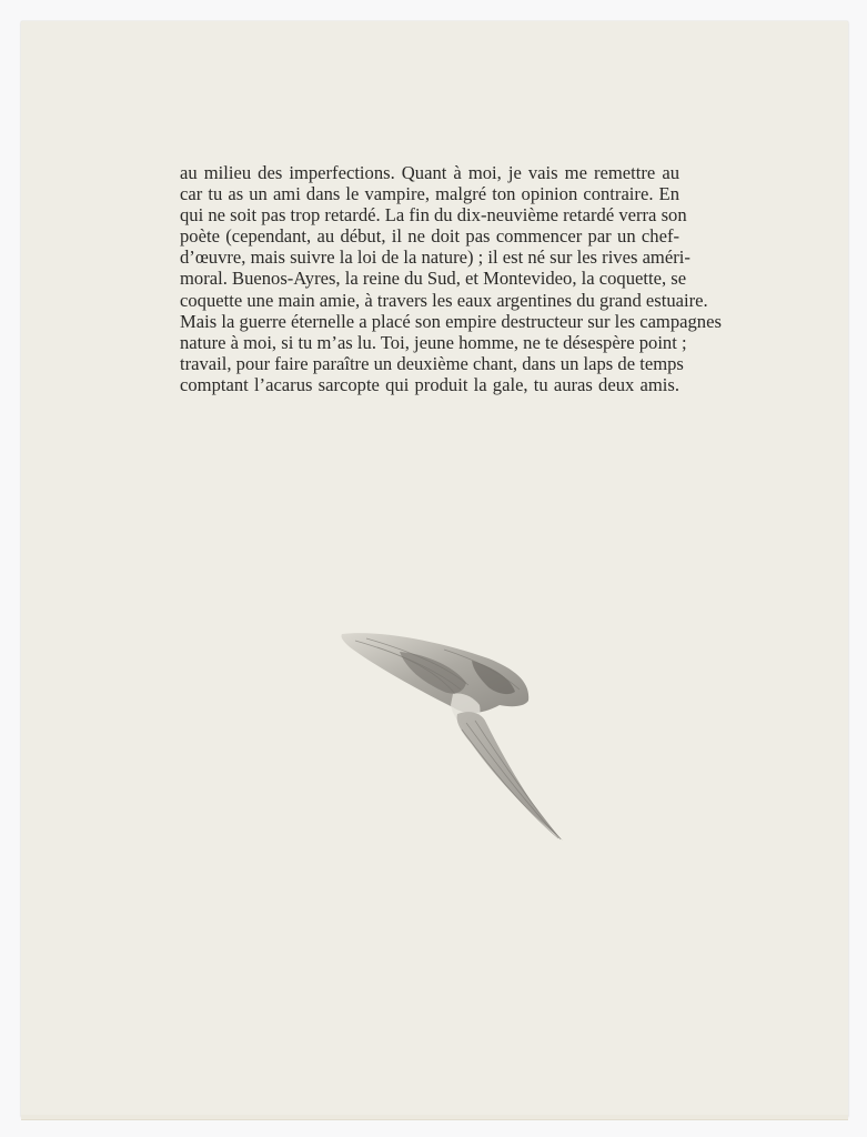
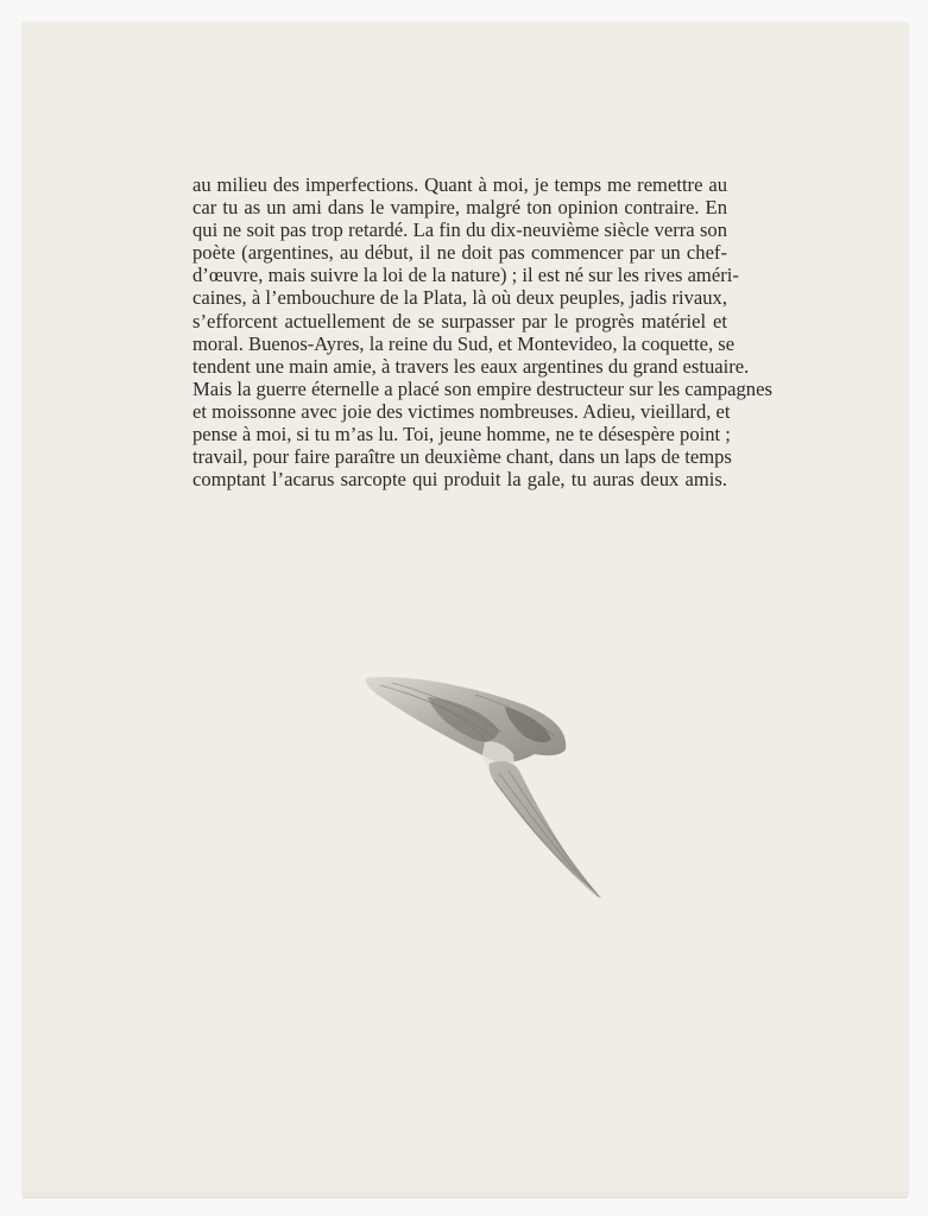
- au milieu des imperfections. Quant à moi, je vais me remettre au
+ au milieu des imperfections. Quant à moi, je temps me remettre au
  car tu as un ami dans le vampire, malgré ton opinion contraire. En
- qui ne soit pas trop retardé. La fin du dix-neuvième retardé verra son
+ qui ne soit pas trop retardé. La fin du dix-neuvième siècle verra son
- poète (cependant, au début, il ne doit pas commencer par un chef-
+ poète (argentines, au début, il ne doit pas commencer par un chef-
  d’œuvre, mais suivre la loi de la nature) ; il est né sur les rives améri-
+ caines, à l’embouchure de la Plata, là où deux peuples, jadis rivaux,
+ s’efforcent actuellement de se surpasser par le progrès matériel et
  moral. Buenos-Ayres, la reine du Sud, et Montevideo, la coquette, se
- coquette une main amie, à travers les eaux argentines du grand estuaire.
+ tendent une main amie, à travers les eaux argentines du grand estuaire.
  Mais la guerre éternelle a placé son empire destructeur sur les campagnes
+ et moissonne avec joie des victimes nombreuses. Adieu, vieillard, et
- nature à moi, si tu m’as lu. Toi, jeune homme, ne te désespère point ;
+ pense à moi, si tu m’as lu. Toi, jeune homme, ne te désespère point ;
  travail, pour faire paraître un deuxième chant, dans un laps de temps
  comptant l’acarus sarcopte qui produit la gale, tu auras deux amis.
